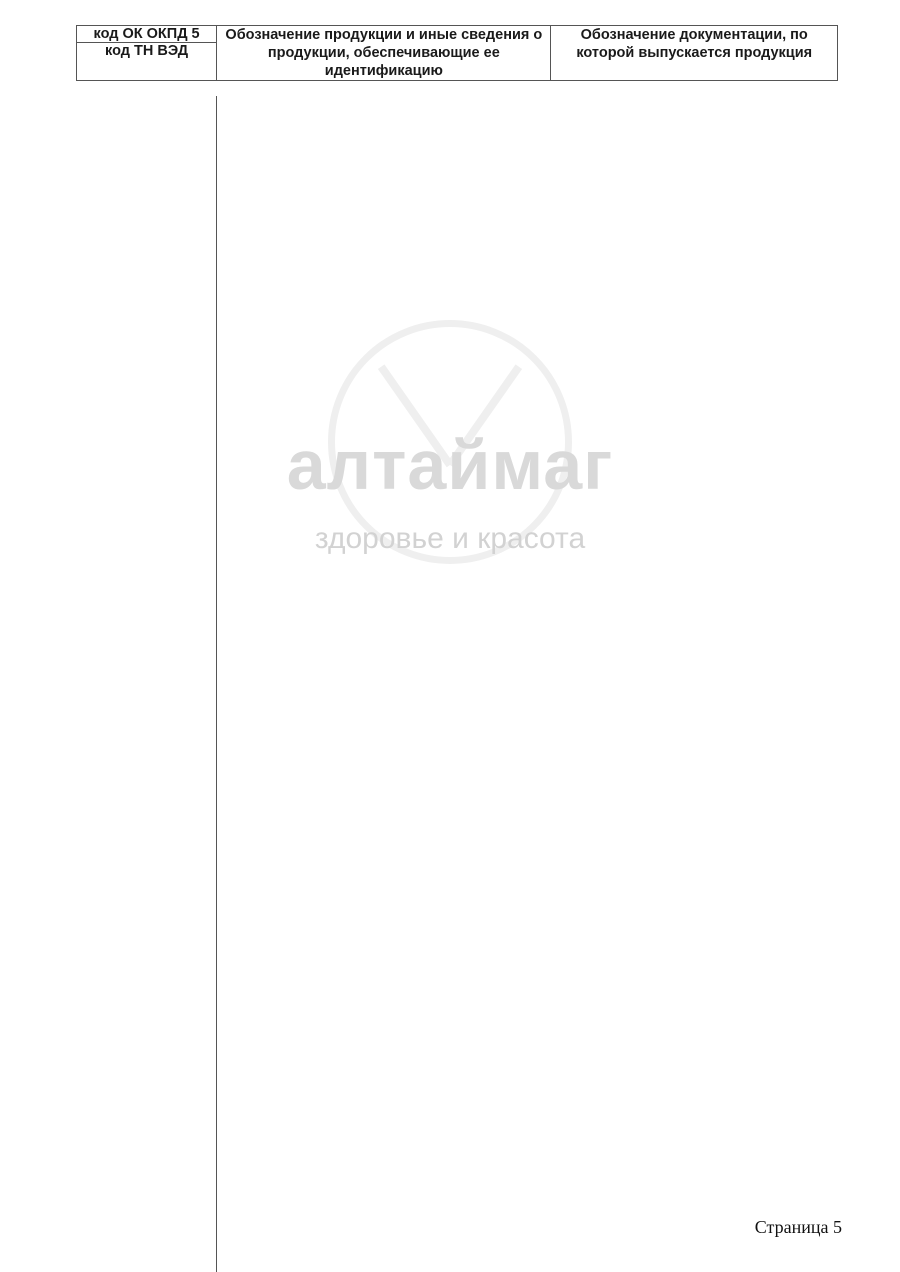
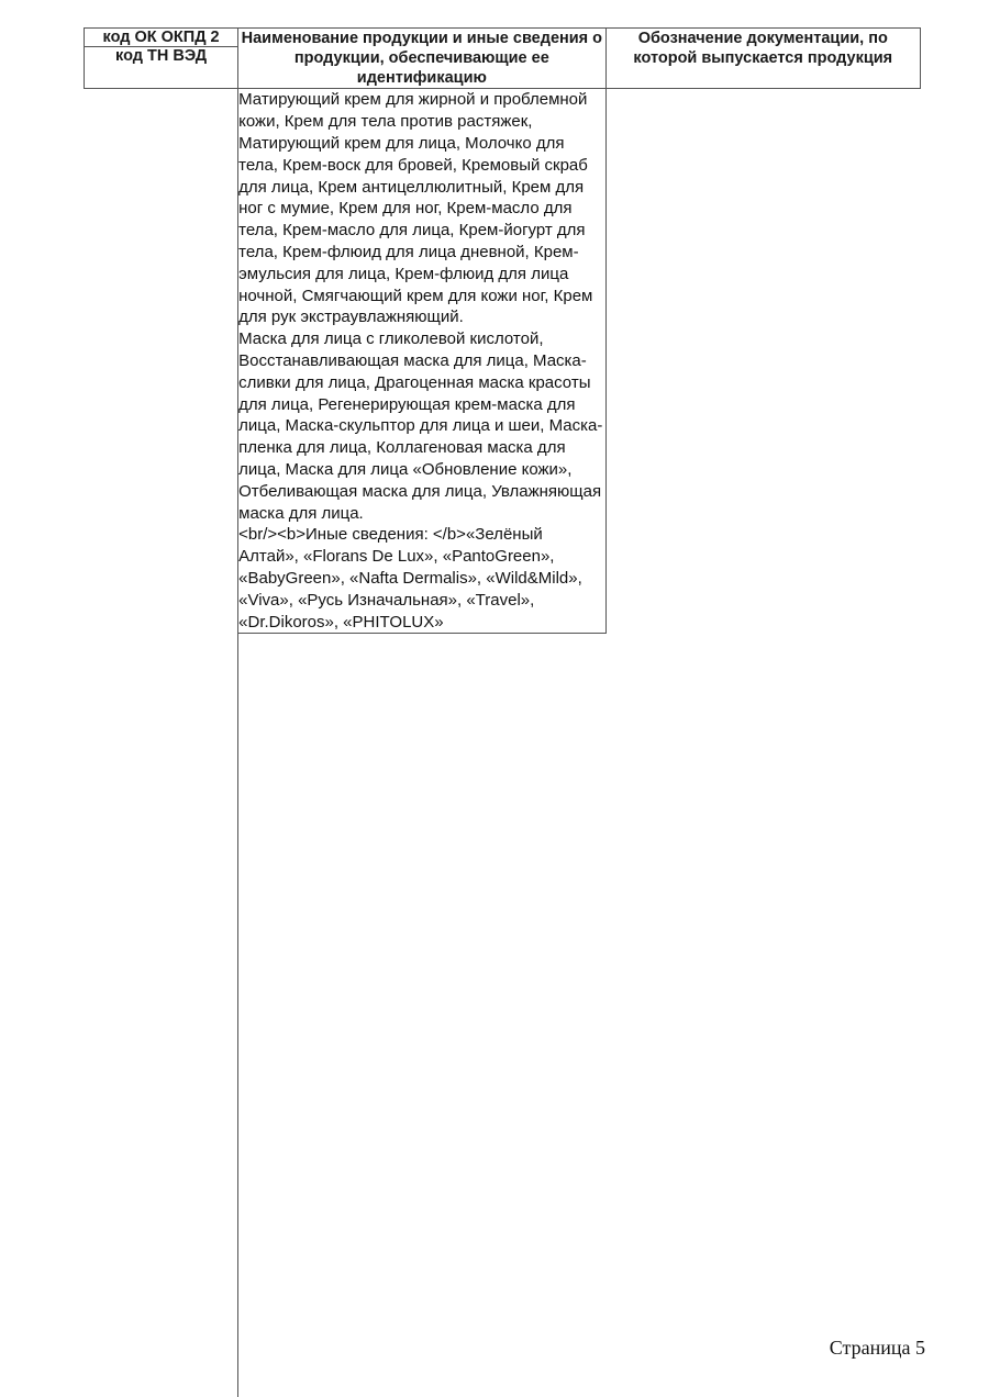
- алтаймаг
- здоровье и красота
- код ОК ОКПД 5
+ код ОК ОКПД 2
  код ТН ВЭД
- 	Обозначение продукции и иные сведения о продукции, обеспечивающие ее идентификацию	Обозначение документации, по которой выпускается продукция
+ 	Наименование продукции и иные сведения о продукции, обеспечивающие ее идентификацию	Обозначение документации, по которой выпускается продукция
+ 	Матирующий крем для жирной и проблемной кожи, Крем для тела против растяжек, Матирующий крем для лица, Молочко для тела, Крем-воск для бровей, Кремовый скраб для лица, Крем антицеллюлитный, Крем для ног с мумие, Крем для ног, Крем-масло для тела, Крем-масло для лица, Крем-йогурт для тела, Крем-флюид для лица дневной, Крем-эмульсия для лица, Крем-флюид для лица ночной, Смягчающий крем для кожи ног, Крем для рук экстраувлажняющий. Маска для лица с гликолевой кислотой, Восстанавливающая маска для лица, Маска-сливки для лица, Драгоценная маска красоты для лица, Регенерирующая крем-маска для лица, Маска-скульптор для лица и шеи, Маска-пленка для лица, Коллагеновая маска для лица, Маска для лица «Обновление кожи», Отбеливающая маска для лица, Увлажняющая маска для лица. <br/><b>Иные сведения: </b>«Зелёный Алтай», «Florans De Lux», «PantoGreen», «BabyGreen», «Nafta Dermalis», «Wild&Mild», «Viva», «Русь Изначальная», «Travel», «Dr.Dikoros», «PHITOLUX»
  Страница 5
